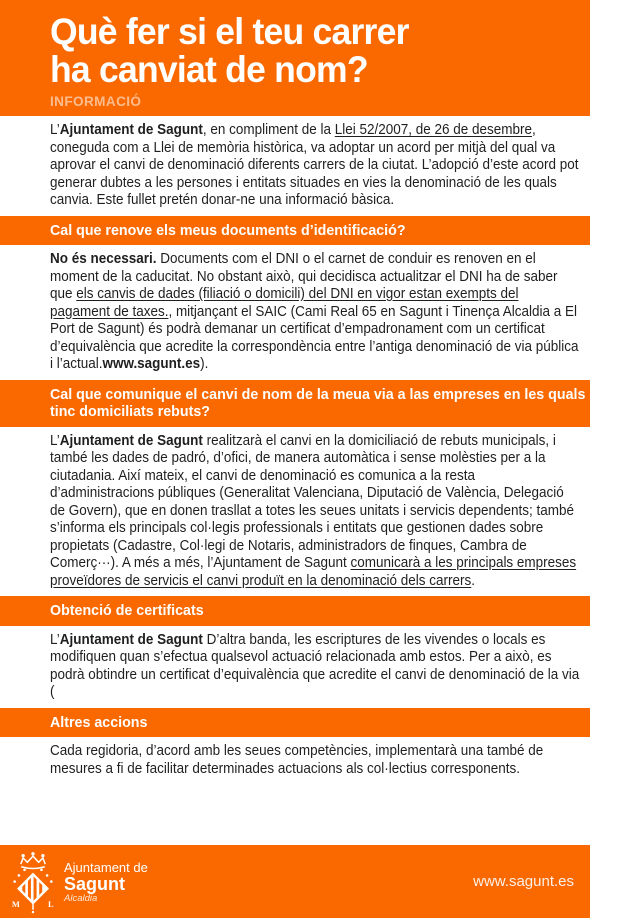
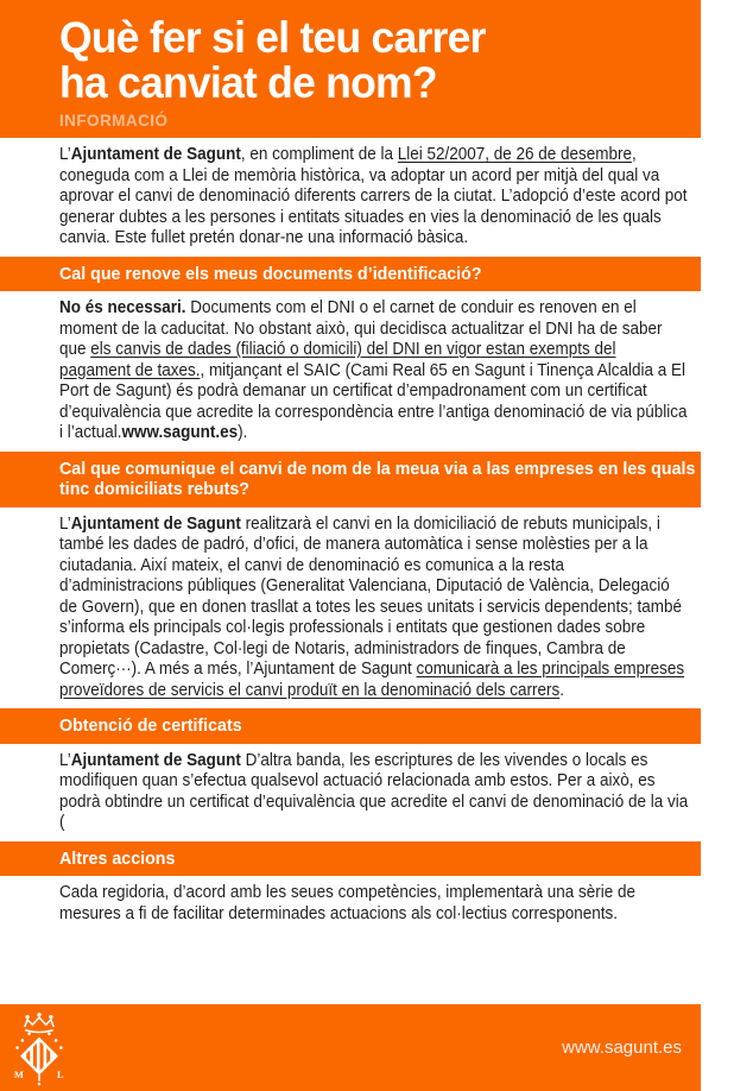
  Què fer si el teu carrer
  ha canviat de nom?
  INFORMACIÓ
  L’Ajuntament de Sagunt, en compliment de la Llei 52/2007, de 26 de desembre, coneguda com a Llei de memòria històrica, va adoptar un acord per mitjà del qual va aprovar el canvi de denominació diferents carrers de la ciutat. L’adopció d’este acord pot generar dubtes a les persones i entitats situades en vies la denominació de les quals canvia. Este fullet pretén donar-ne una informació bàsica.
  Cal que renove els meus documents d’identificació?
  No és necessari. Documents com el DNI o el carnet de conduir es renoven en el moment de la caducitat. No obstant això, qui decidisca actualitzar el DNI ha de saber que els canvis de dades (filiació o domicili) del DNI en vigor estan exempts del pagament de taxes., mitjançant el SAIC (Cami Real 65 en Sagunt i Tinença Alcaldia a El Port de Sagunt) és podrà demanar un certificat d’empadronament com un certificat d’equivalència que acredite la correspondència entre l’antiga denominació de via pública i l’actual.www.sagunt.es).
  Cal que comunique el canvi de nom de la meua via a las empreses en les quals tinc domiciliats rebuts?
  L’Ajuntament de Sagunt realitzarà el canvi en la domiciliació de rebuts municipals, i també les dades de padró, d’ofici, de manera automàtica i sense molèsties per a la ciutadania. Així mateix, el canvi de denominació es comunica a la resta d’administracions públiques (Generalitat Valenciana, Diputació de València, Delegació de Govern), que en donen trasllat a totes les seues unitats i servicis dependents; també s’informa els principals col·legis professionals i entitats que gestionen dades sobre propietats (Cadastre, Col·legi de Notaris, administradors de finques, Cambra de Comerç···). A més a més, l’Ajuntament de Sagunt comunicarà a les principals empreses proveïdores de servicis el canvi produït en la denominació dels carrers.
  Obtenció de certificats
  L’Ajuntament de Sagunt D’altra banda, les escriptures de les vivendes o locals es modifiquen quan s’efectua qualsevol actuació relacionada amb estos. Per a això, es podrà obtindre un certificat d’equivalència que acredite el canvi de denominació de la via (
  Altres accions
- Cada regidoria, d’acord amb les seues competències, implementarà una també de mesures a fi de facilitar determinades actuacions als col·lectius corresponents.
+ Cada regidoria, d’acord amb les seues competències, implementarà una sèrie de mesures a fi de facilitar determinades actuacions als col·lectius corresponents.
  M
  L
- Ajuntament de
- Sagunt
- Alcaldia
  www.sagunt.es
